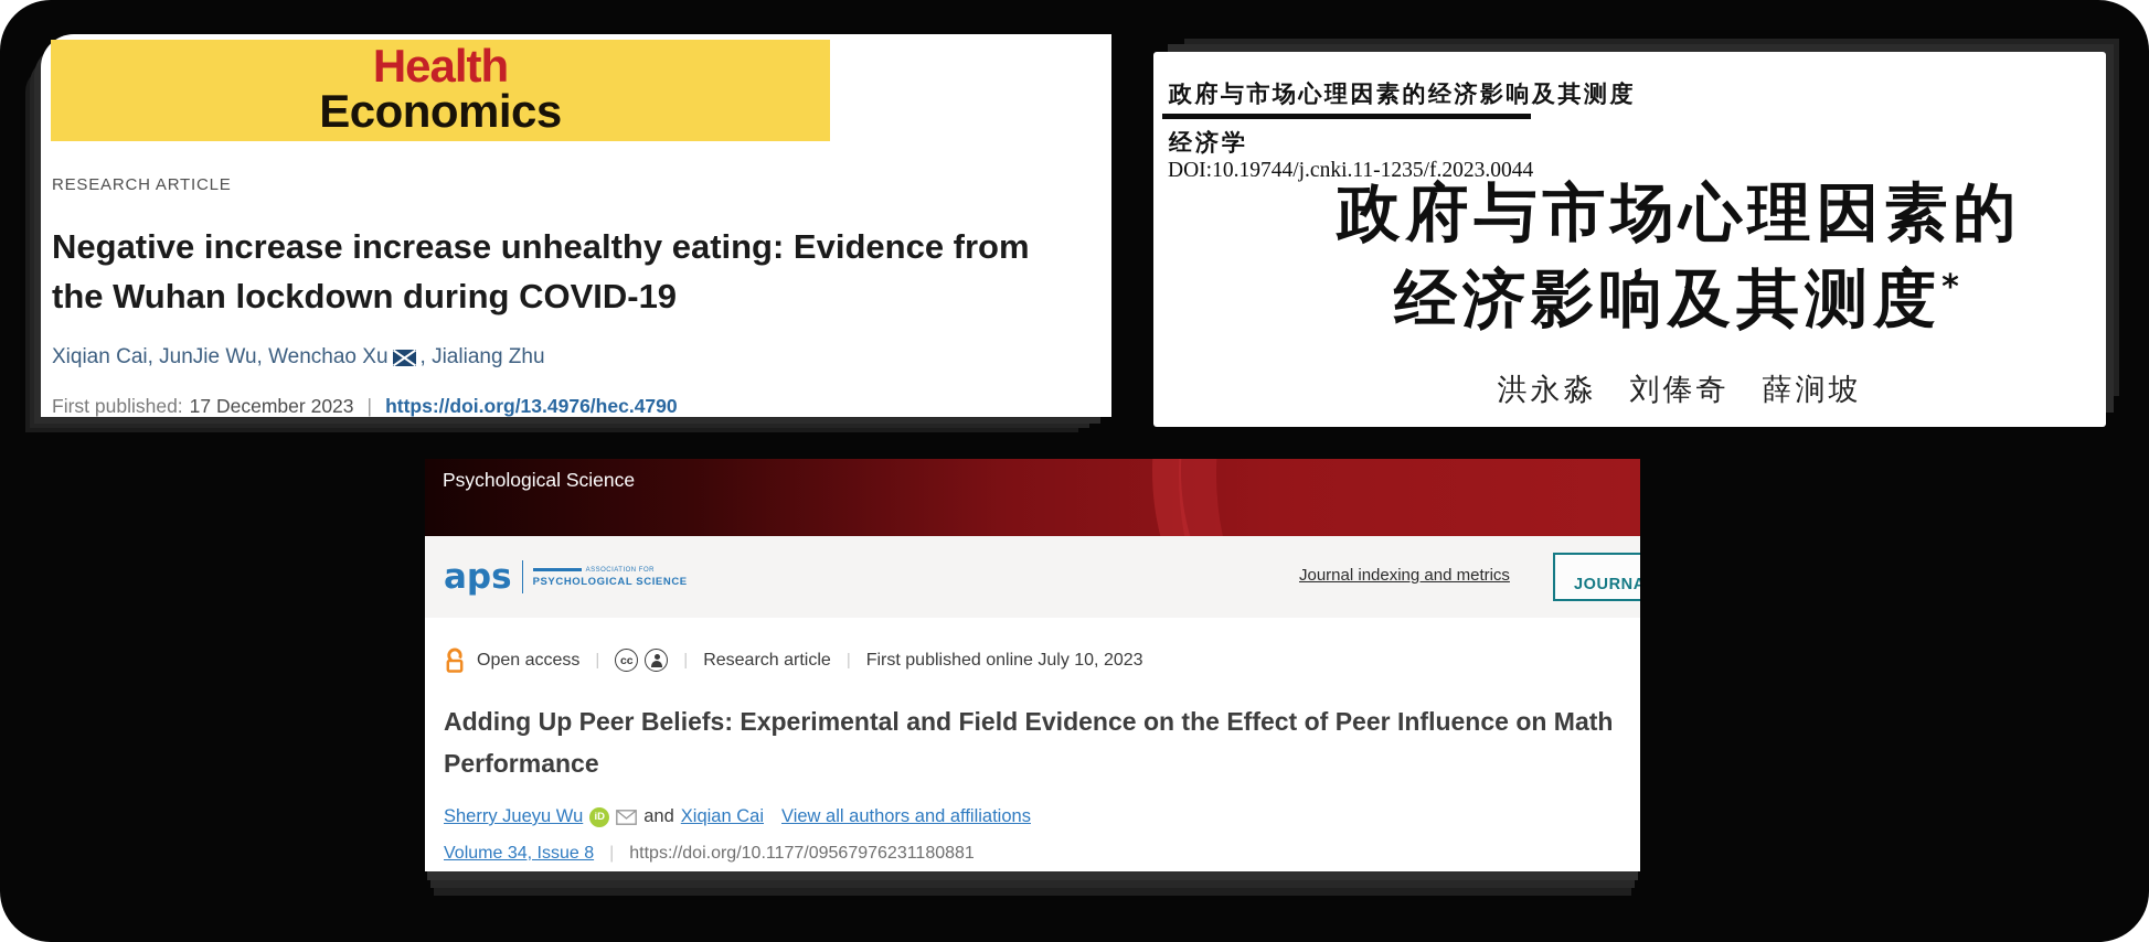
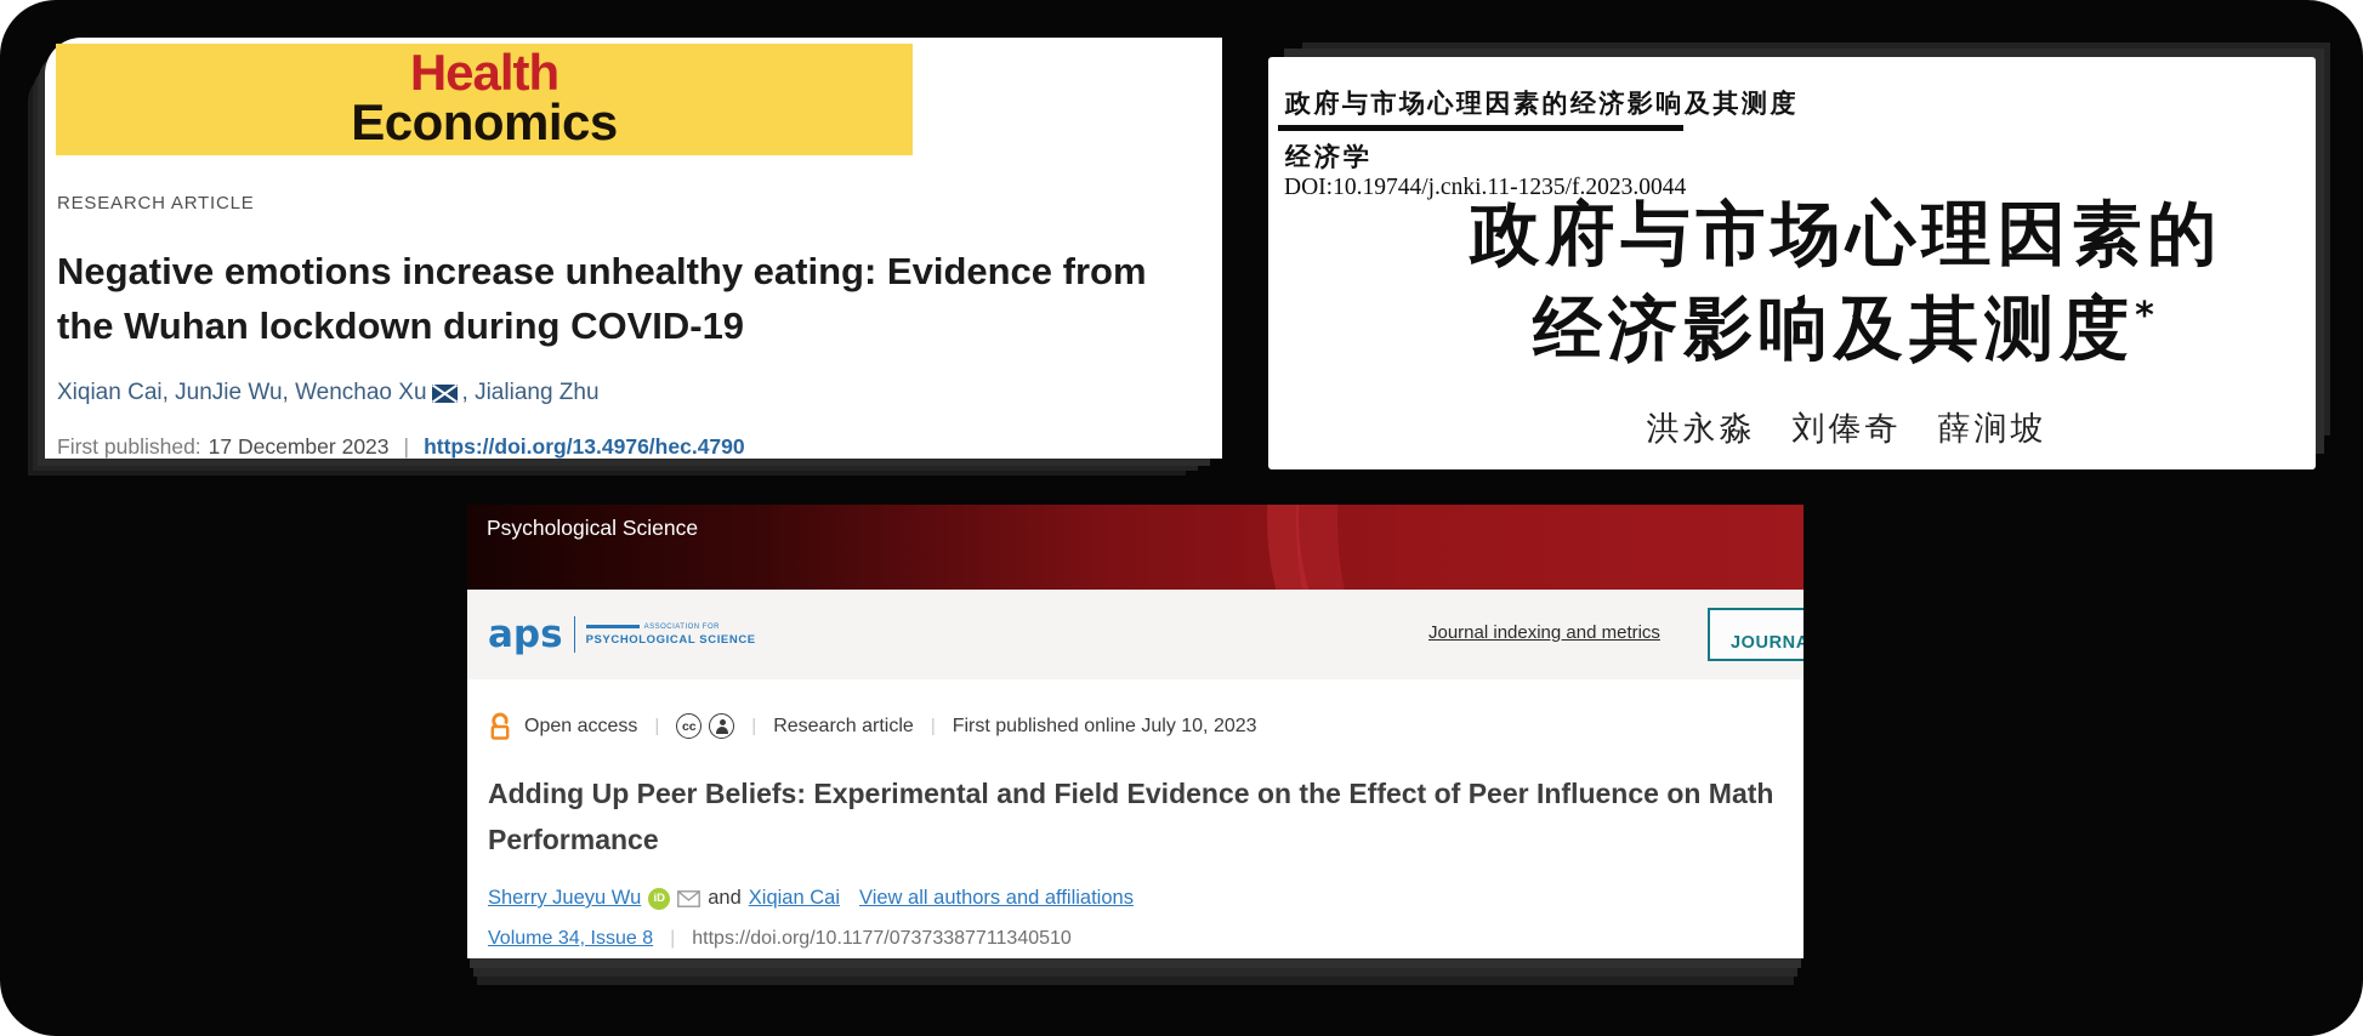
  Health
  Economics
  RESEARCH ARTICLE
- Negative increase increase unhealthy eating: Evidence from
+ Negative emotions increase unhealthy eating: Evidence from
  the Wuhan lockdown during COVID-19
  Xiqian Cai, JunJie Wu, Wenchao Xu
  , Jialiang Zhu
  First published:
  17 December 2023
  |
  https://doi.org/13.4976/hec.4790
  政府与市场心理因素的经济影响及其测度
  经济学
  DOI:10.19744/j.cnki.11-1235/f.2023.0044
  政府与市场心理因素的
  经济影响及其测度*
  洪永淼 刘俸奇 薛涧坡
  Psychological Science
  aps
  PSYCHOLOGICAL SCIENCE
  Journal indexing and metrics
  JOURNA
  Open access
  |
  cc
  |
  Research article
  |
  First published online July 10, 2023
  Adding Up Peer Beliefs: Experimental and Field Evidence on the Effect of Peer Influence on Math
  Performance
  Sherry Jueyu Wu
  iD
  and
  Xiqian Cai
  View all authors and affiliations
  Volume 34, Issue 8
  |
- https://doi.org/10.1177/09567976231180881
+ https://doi.org/10.1177/07373387711340510
